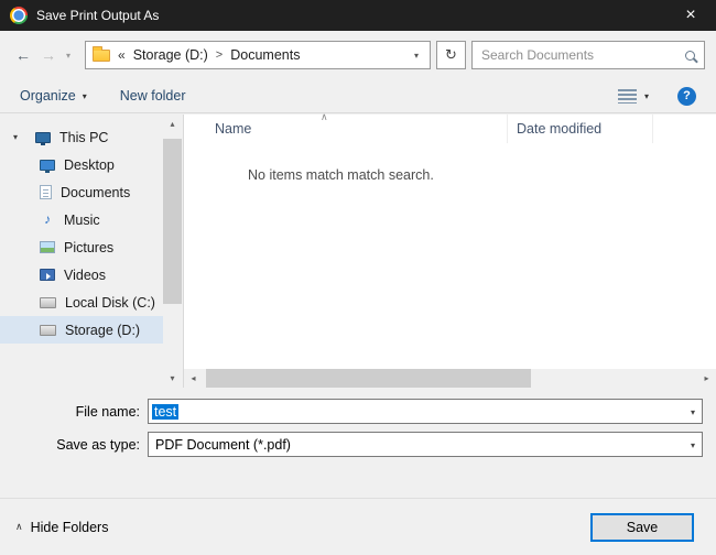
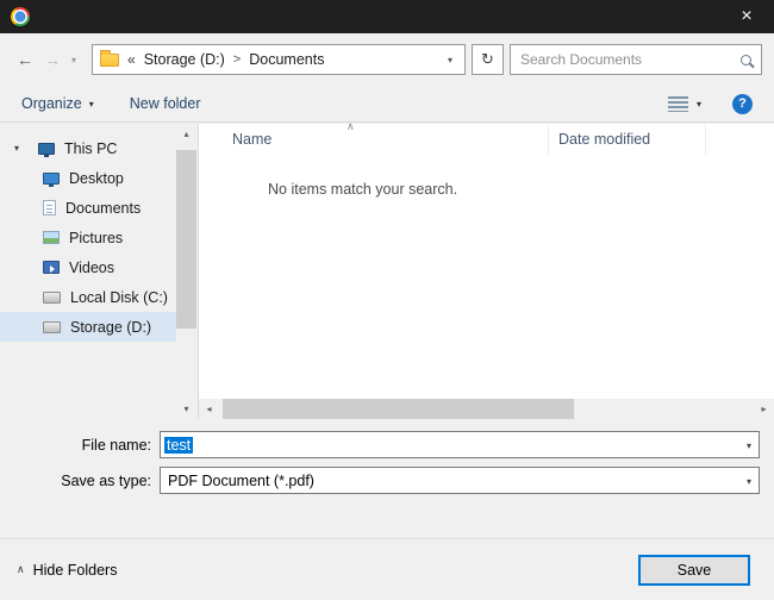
- Save Print Output As
  ×
  ←
  →
  ▾
  «
  Storage (D:)
  >
  Documents
  ▾
  ↻
  Search Documents
  Organize
  ▾
  New folder
  ▾
  ?
  ▾
  This PC
  Desktop
  Documents
- ♪
- Music
  Pictures
  Videos
  Local Disk (C:)
  Storage (D:)
  ▴
  ▾
  ∧
  Name
  Date modified
- No items match match search.
+ No items match your search.
  ◂
  ▸
  File name:
  test
  ▾
  Save as type:
  PDF Document (*.pdf)
  ▾
  ∧
  Hide Folders
  Save
